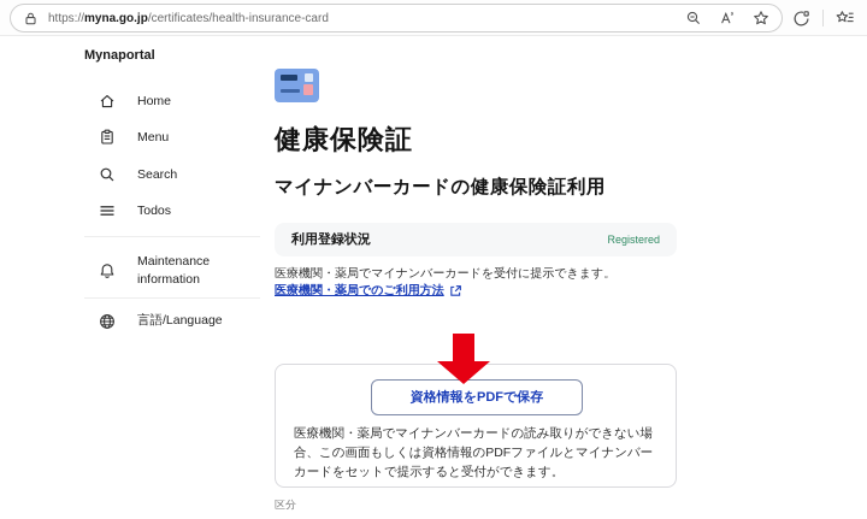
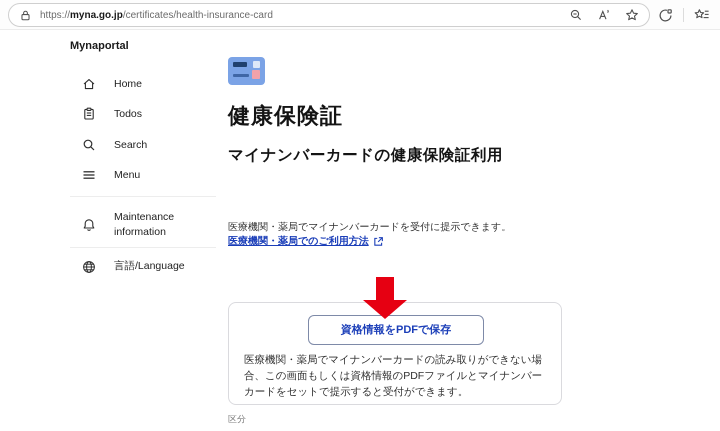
  https://myna.go.jp/certificates/health-insurance-card
  Mynaportal
  Home
- Menu
+ Todos
  Search
- Todos
+ Menu
  Maintenance information
  言語/Language
  健康保険証
  マイナンバーカードの健康保険証利用
- 利用登録状況
- Registered
  医療機関・薬局でマイナンバーカードを受付に提示できます。
  医療機関・薬局でのご利用方法
  資格情報をPDFで保存
  医療機関・薬局でマイナンバーカードの読み取りができない場合、この画面もしくは資格情報のPDFファイルとマイナンバーカードをセットで提示すると受付ができます。
  区分
